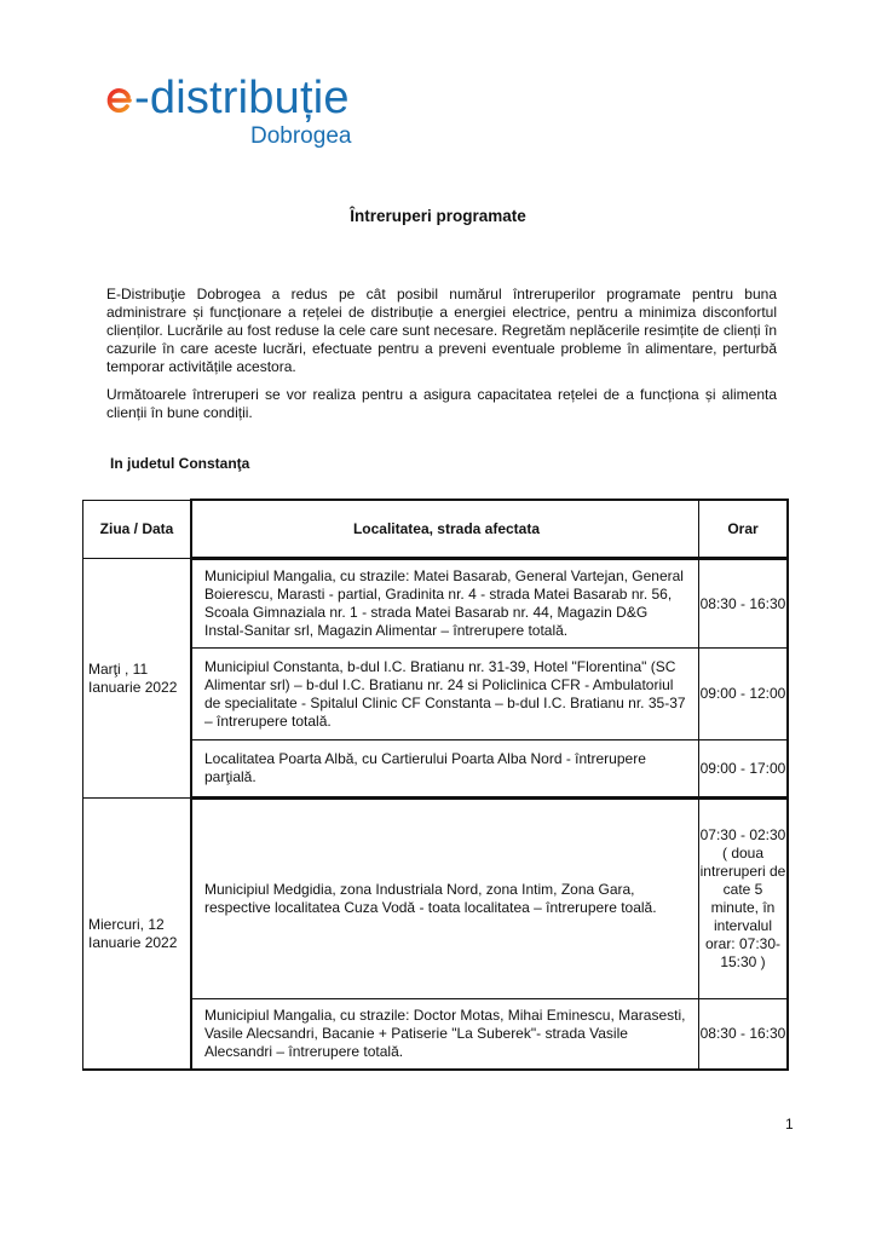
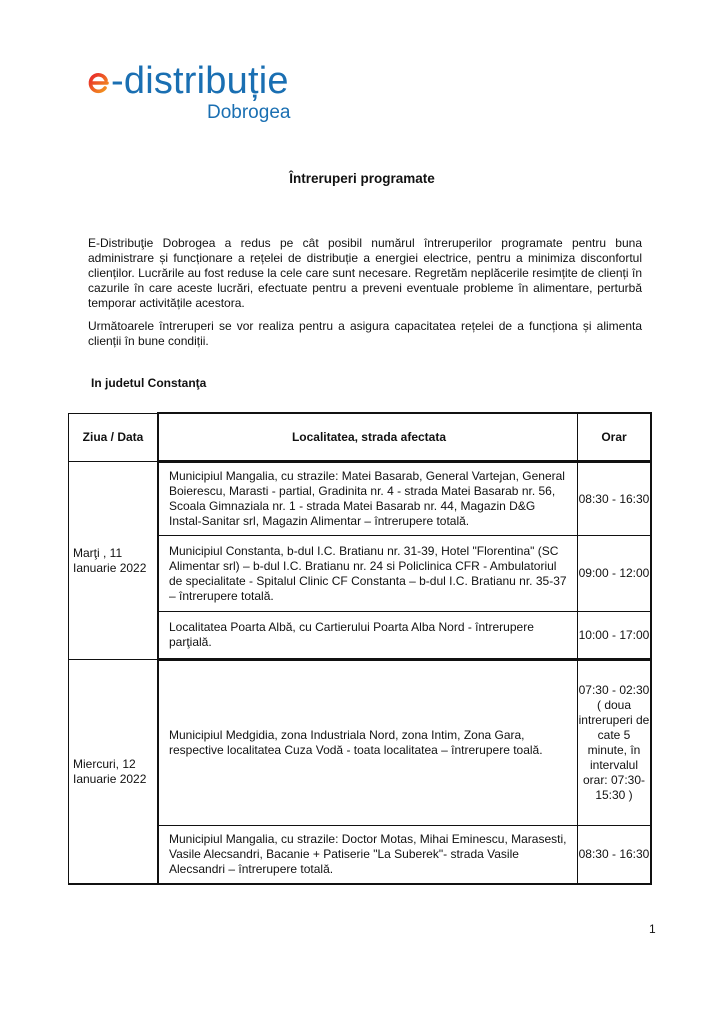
  -distribuție
  Dobrogea
  Întreruperi programate
  E-Distribuţie Dobrogea a redus pe cât posibil numărul întreruperilor programate pentru buna administrare și funcționare a rețelei de distribuție a energiei electrice, pentru a minimiza disconfortul clienților. Lucrările au fost reduse la cele care sunt necesare. Regretăm neplăcerile resimțite de clienți în cazurile în care aceste lucrări, efectuate pentru a preveni eventuale probleme în alimentare, perturbă temporar activitățile acestora.
  Următoarele întreruperi se vor realiza pentru a asigura capacitatea rețelei de a funcționa și alimenta clienții în bune condiții.
  In judetul Constanţa
  Ziua / Data	Localitatea, strada afectata	Orar
  Marţi , 11 Ianuarie 2022	Municipiul Mangalia, cu strazile: Matei Basarab, General Vartejan, General Boierescu, Marasti - partial, Gradinita nr. 4 - strada Matei Basarab nr. 56, Scoala Gimnaziala nr. 1 - strada Matei Basarab nr. 44, Magazin D&G Instal-Sanitar srl, Magazin Alimentar – întrerupere totală.	08:30 - 16:30
  Municipiul Constanta, b-dul I.C. Bratianu nr. 31-39, Hotel "Florentina" (SC Alimentar srl) – b-dul I.C. Bratianu nr. 24 si Policlinica CFR - Ambulatoriul de specialitate - Spitalul Clinic CF Constanta – b-dul I.C. Bratianu nr. 35-37 – întrerupere totală.	09:00 - 12:00
- Localitatea Poarta Albă, cu Cartierului Poarta Alba Nord - întrerupere parţială.	09:00 - 17:00
+ Localitatea Poarta Albă, cu Cartierului Poarta Alba Nord - întrerupere parţială.	10:00 - 17:00
  Miercuri, 12 Ianuarie 2022	Municipiul Medgidia, zona Industriala Nord, zona Intim, Zona Gara, respective localitatea Cuza Vodă - toata localitatea – întrerupere toală.	07:30 - 02:30 ( doua intreruperi de cate 5 minute, în intervalul orar: 07:30- 15:30 )
  Municipiul Mangalia, cu strazile: Doctor Motas, Mihai Eminescu, Marasesti, Vasile Alecsandri, Bacanie + Patiserie "La Suberek"- strada Vasile Alecsandri – întrerupere totală.	08:30 - 16:30
  1
